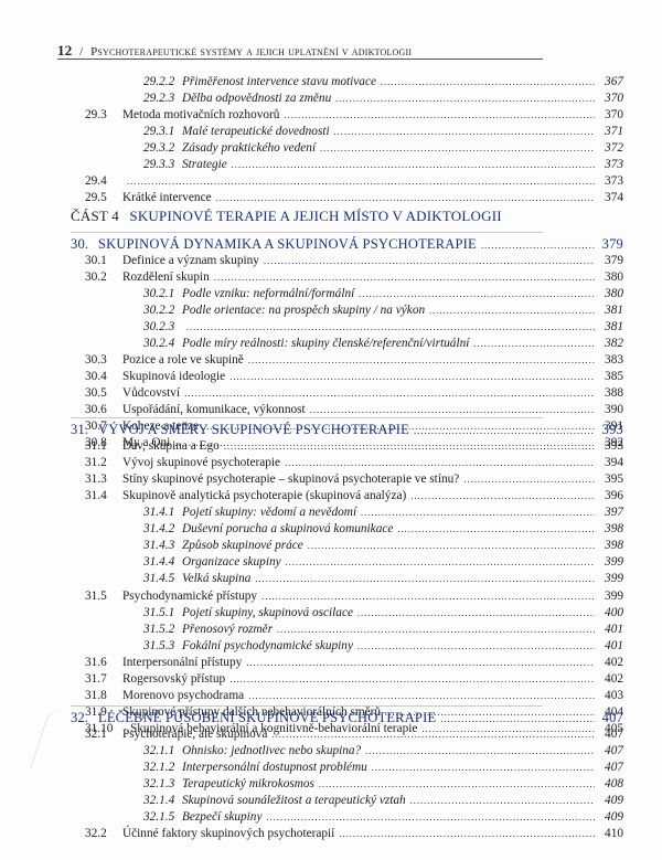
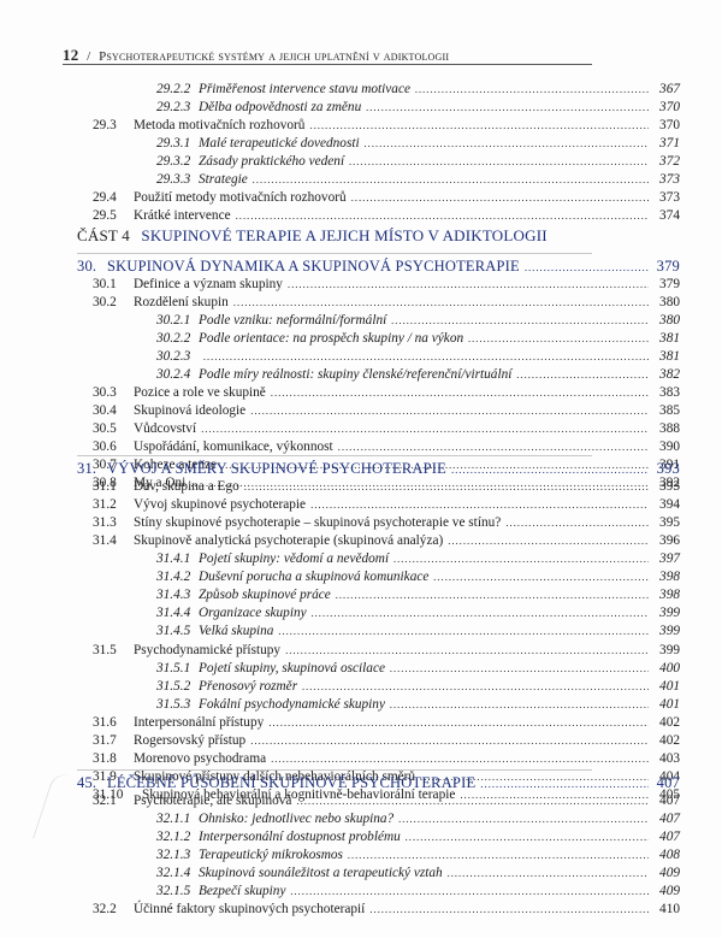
  12 / Psychoterapeutické systémy a jejich uplatnění v adiktologii
  29.2.2
  Přiměřenost intervence stavu motivace
  367
  29.2.3
  Dělba odpovědnosti za změnu
  370
  29.3
  Metoda motivačních rozhovorů
  370
  29.3.1
  Malé terapeutické dovednosti
  371
  29.3.2
  Zásady praktického vedení
  372
  29.3.3
  Strategie
  373
  29.4
+ Použití metody motivačních rozhovorů
  373
  29.5
  Krátké intervence
  374
  ČÁST 4 SKUPINOVÉ TERAPIE A JEJICH MÍSTO V ADIKTOLOGII
  30.
  SKUPINOVÁ DYNAMIKA A SKUPINOVÁ PSYCHOTERAPIE
  379
  30.1
  Definice a význam skupiny
  379
  30.2
  Rozdělení skupin
  380
  30.2.1
  Podle vzniku: neformální/formální
  380
  30.2.2
  Podle orientace: na prospěch skupiny / na výkon
  381
  30.2.3
  381
  30.2.4
  Podle míry reálnosti: skupiny členské/referenční/virtuální
  382
  30.3
  Pozice a role ve skupině
  383
  30.4
  Skupinová ideologie
  385
  30.5
  Vůdcovství
  388
  30.6
  Uspořádání, komunikace, výkonnost
  390
  30.7
  Koheze a tenze
  391
  30.8
  My a Oni
  392
  31.
  VÝVOJ A SMĚRY SKUPINOVÉ PSYCHOTERAPIE
  393
  31.1
  Dav, skupina a Ego
  393
  31.2
  Vývoj skupinové psychoterapie
  394
  31.3
  Stíny skupinové psychoterapie – skupinová psychoterapie ve stínu?
  395
  31.4
  Skupinově analytická psychoterapie (skupinová analýza)
  396
  31.4.1
  Pojetí skupiny: vědomí a nevědomí
  397
  31.4.2
  Duševní porucha a skupinová komunikace
  398
  31.4.3
  Způsob skupinové práce
  398
  31.4.4
  Organizace skupiny
  399
  31.4.5
  Velká skupina
  399
  31.5
  Psychodynamické přístupy
  399
  31.5.1
  Pojetí skupiny, skupinová oscilace
  400
  31.5.2
  Přenosový rozměr
  401
  31.5.3
  Fokální psychodynamické skupiny
  401
  31.6
  Interpersonální přístupy
  402
  31.7
  Rogersovský přístup
  402
  31.8
  Morenovo psychodrama
  403
  31.9
  Skupinové přístupy dalších nebehaviorálních směrů
  404
  31.10
  Skupinová behaviorální a kognitivně-behaviorální terapie
  405
- 32.
+ 45.
  LÉČEBNÉ PŮSOBENÍ SKUPINOVÉ PSYCHOTERAPIE
  407
  32.1
  Psychoterapie, ale skupinová
  407
  32.1.1
  Ohnisko: jednotlivec nebo skupina?
  407
  32.1.2
  Interpersonální dostupnost problému
  407
  32.1.3
  Terapeutický mikrokosmos
  408
  32.1.4
  Skupinová sounáležitost a terapeutický vztah
  409
  32.1.5
  Bezpečí skupiny
  409
  32.2
  Účinné faktory skupinových psychoterapií
  410
